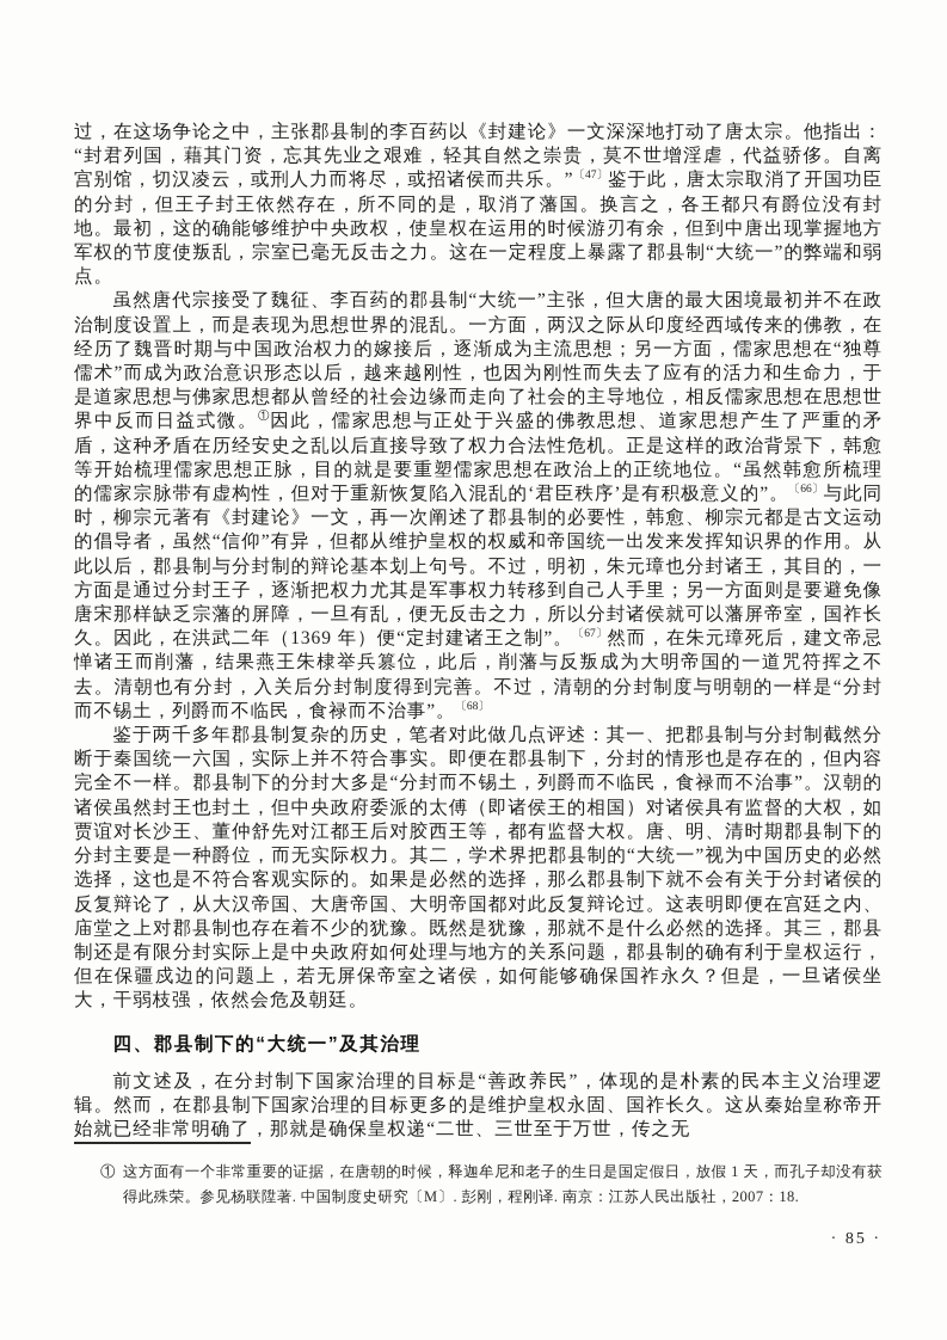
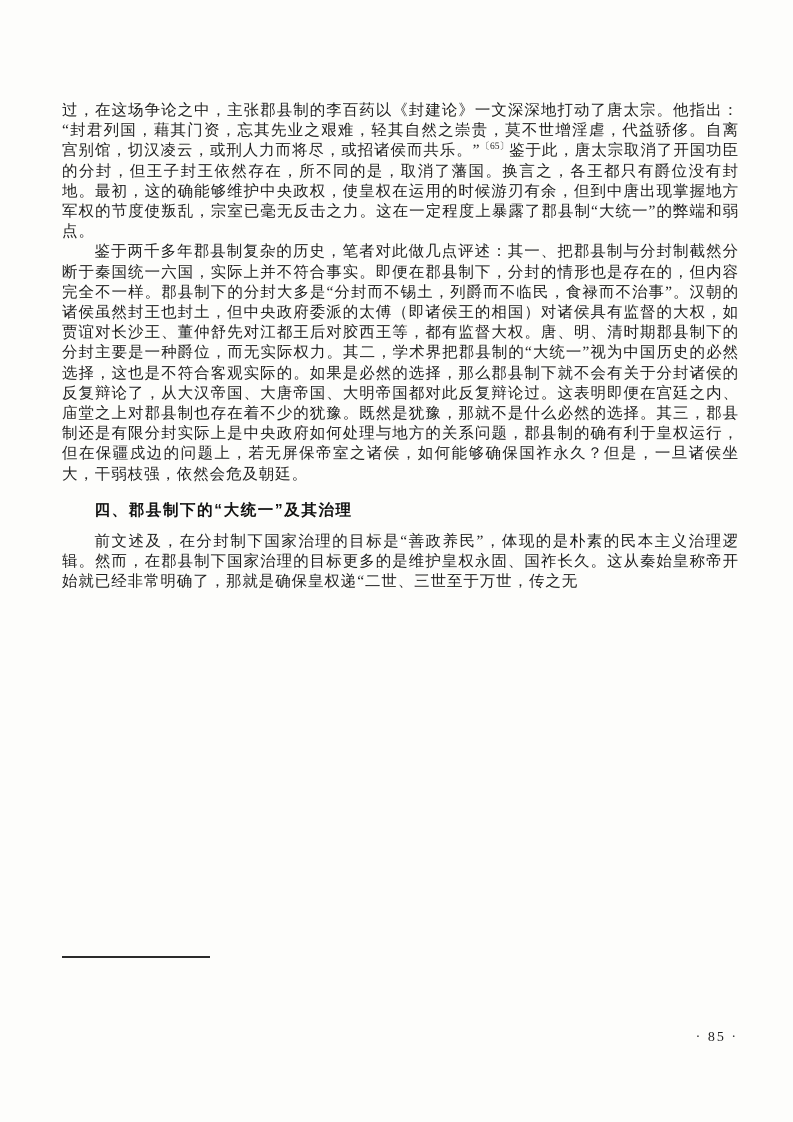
- 过，在这场争论之中，主张郡县制的李百药以《封建论》一文深深地打动了唐太宗。他指出：“封君列国，藉其门资，忘其先业之艰难，轻其自然之崇贵，莫不世增淫虐，代益骄侈。自离宫别馆，切汉凌云，或刑人力而将尽，或招诸侯而共乐。”〔47〕鉴于此，唐太宗取消了开国功臣的分封，但王子封王依然存在，所不同的是，取消了藩国。换言之，各王都只有爵位没有封地。最初，这的确能够维护中央政权，使皇权在运用的时候游刃有余，但到中唐出现掌握地方军权的节度使叛乱，宗室已毫无反击之力。这在一定程度上暴露了郡县制“大统一”的弊端和弱点。
+ 过，在这场争论之中，主张郡县制的李百药以《封建论》一文深深地打动了唐太宗。他指出：“封君列国，藉其门资，忘其先业之艰难，轻其自然之崇贵，莫不世增淫虐，代益骄侈。自离宫别馆，切汉凌云，或刑人力而将尽，或招诸侯而共乐。”〔65〕鉴于此，唐太宗取消了开国功臣的分封，但王子封王依然存在，所不同的是，取消了藩国。换言之，各王都只有爵位没有封地。最初，这的确能够维护中央政权，使皇权在运用的时候游刃有余，但到中唐出现掌握地方军权的节度使叛乱，宗室已毫无反击之力。这在一定程度上暴露了郡县制“大统一”的弊端和弱点。
- 虽然唐代宗接受了魏征、李百药的郡县制“大统一”主张，但大唐的最大困境最初并不在政治制度设置上，而是表现为思想世界的混乱。一方面，两汉之际从印度经西域传来的佛教，在经历了魏晋时期与中国政治权力的嫁接后，逐渐成为主流思想；另一方面，儒家思想在“独尊儒术”而成为政治意识形态以后，越来越刚性，也因为刚性而失去了应有的活力和生命力，于是道家思想与佛家思想都从曾经的社会边缘而走向了社会的主导地位，相反儒家思想在思想世界中反而日益式微。①因此，儒家思想与正处于兴盛的佛教思想、道家思想产生了严重的矛盾，这种矛盾在历经安史之乱以后直接导致了权力合法性危机。正是这样的政治背景下，韩愈等开始梳理儒家思想正脉，目的就是要重塑儒家思想在政治上的正统地位。“虽然韩愈所梳理的儒家宗脉带有虚构性，但对于重新恢复陷入混乱的‘君臣秩序’是有积极意义的”。〔66〕与此同时，柳宗元著有《封建论》一文，再一次阐述了郡县制的必要性，韩愈、柳宗元都是古文运动的倡导者，虽然“信仰”有异，但都从维护皇权的权威和帝国统一出发来发挥知识界的作用。从此以后，郡县制与分封制的辩论基本划上句号。不过，明初，朱元璋也分封诸王，其目的，一方面是通过分封王子，逐渐把权力尤其是军事权力转移到自己人手里；另一方面则是要避免像唐宋那样缺乏宗藩的屏障，一旦有乱，便无反击之力，所以分封诸侯就可以藩屏帝室，国祚长久。因此，在洪武二年（1369 年）便“定封建诸王之制”。〔67〕然而，在朱元璋死后，建文帝忌惮诸王而削藩，结果燕王朱棣举兵篡位，此后，削藩与反叛成为大明帝国的一道咒符挥之不去。清朝也有分封，入关后分封制度得到完善。不过，清朝的分封制度与明朝的一样是“分封而不锡土，列爵而不临民，食禄而不治事”。〔68〕
  鉴于两千多年郡县制复杂的历史，笔者对此做几点评述：其一、把郡县制与分封制截然分断于秦国统一六国，实际上并不符合事实。即便在郡县制下，分封的情形也是存在的，但内容完全不一样。郡县制下的分封大多是“分封而不锡土，列爵而不临民，食禄而不治事”。汉朝的诸侯虽然封王也封土，但中央政府委派的太傅（即诸侯王的相国）对诸侯具有监督的大权，如贾谊对长沙王、董仲舒先对江都王后对胶西王等，都有监督大权。唐、明、清时期郡县制下的分封主要是一种爵位，而无实际权力。其二，学术界把郡县制的“大统一”视为中国历史的必然选择，这也是不符合客观实际的。如果是必然的选择，那么郡县制下就不会有关于分封诸侯的反复辩论了，从大汉帝国、大唐帝国、大明帝国都对此反复辩论过。这表明即便在宫廷之内、庙堂之上对郡县制也存在着不少的犹豫。既然是犹豫，那就不是什么必然的选择。其三，郡县制还是有限分封实际上是中央政府如何处理与地方的关系问题，郡县制的确有利于皇权运行，但在保疆戍边的问题上，若无屏保帝室之诸侯，如何能够确保国祚永久？但是，一旦诸侯坐大，干弱枝强，依然会危及朝廷。
  四、郡县制下的“大统一”及其治理
  前文述及，在分封制下国家治理的目标是“善政养民”，体现的是朴素的民本主义治理逻辑。然而，在郡县制下国家治理的目标更多的是维护皇权永固、国祚长久。这从秦始皇称帝开始就已经非常明确了，那就是确保皇权递“二世、三世至于万世，传之无
- ①
- 这方面有一个非常重要的证据，在唐朝的时候，释迦牟尼和老子的生日是国定假日，放假 1 天，而孔子却没有获得此殊荣。参见杨联陞著. 中国制度史研究〔M〕. 彭刚，程刚译. 南京：江苏人民出版社，2007：18.
  · 85 ·
